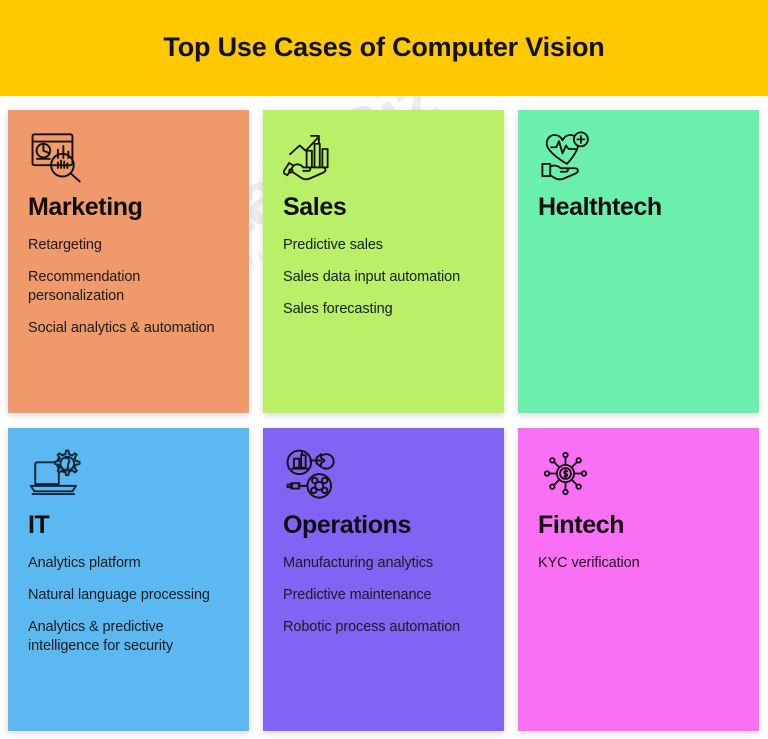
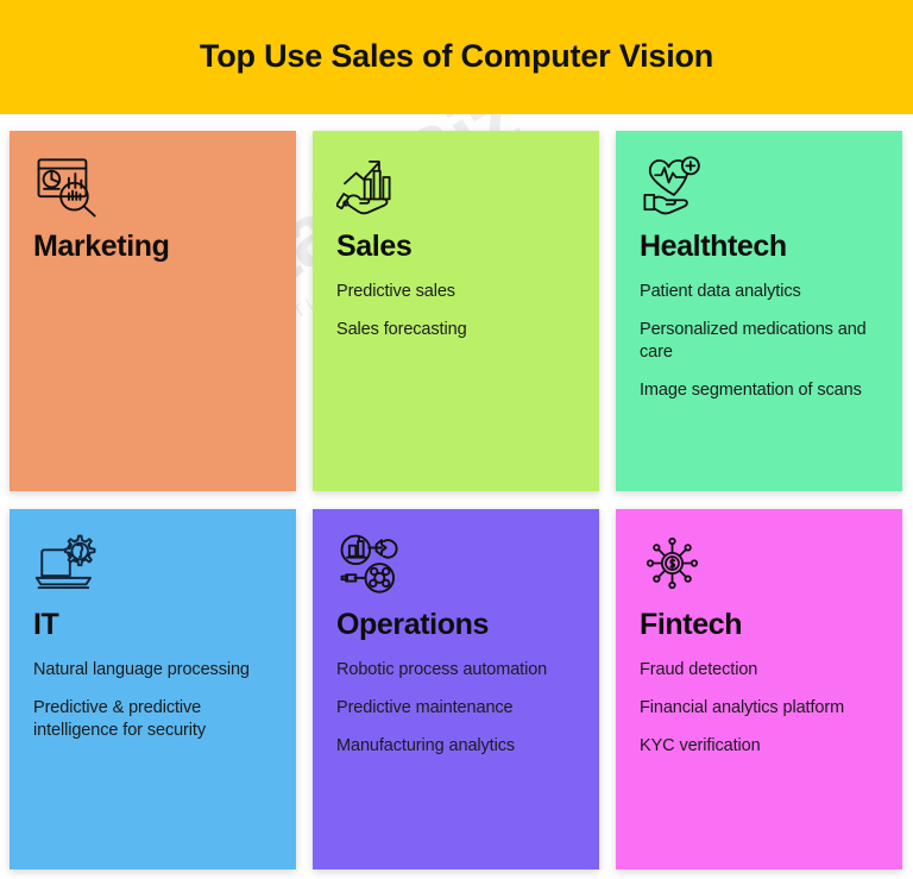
- Top Use Cases of Computer Vision
+ Top Use Sales of Computer Vision
  Marketing
- Retargeting
- Recommendation personalization
- Social analytics & automation
  Sales
  Predictive sales
- Sales data input automation
  Sales forecasting
  Healthtech
+ Patient data analytics
+ Personalized medications and care
+ Image segmentation of scans
  IT
- Analytics platform
  Natural language processing
- Analytics & predictive intelligence for security
+ Predictive & predictive intelligence for security
  Operations
- Manufacturing analytics
+ Robotic process automation
  Predictive maintenance
- Robotic process automation
+ Manufacturing analytics
  Fintech
+ Fraud detection
+ Financial analytics platform
  KYC verification
